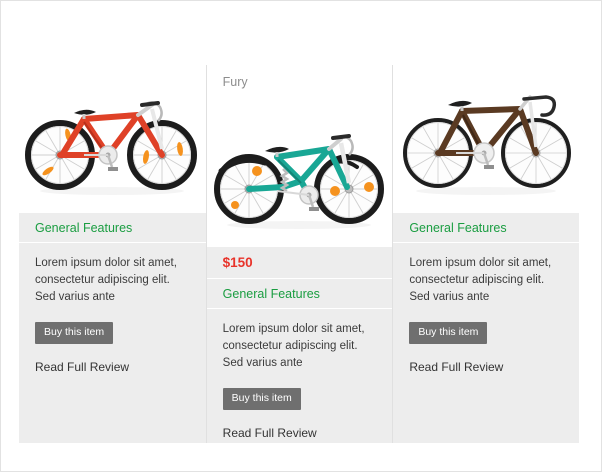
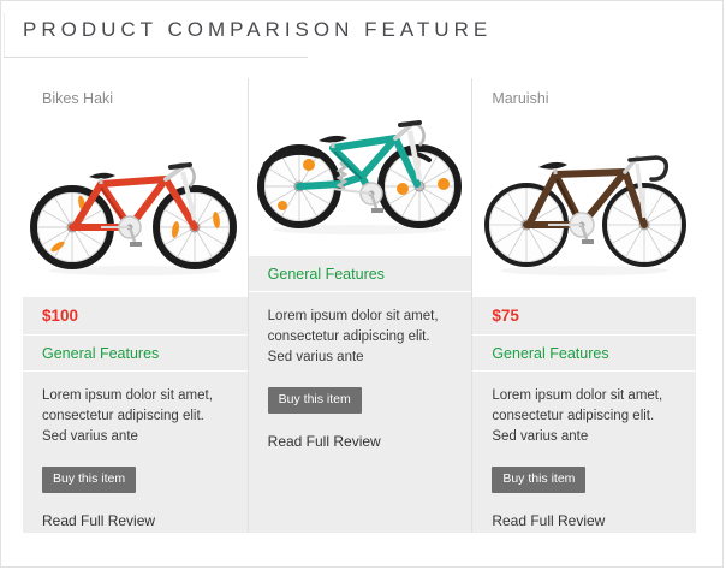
+ PRODUCT COMPARISON FEATURE
+ Bikes Haki
+ $100
  General Features
  Lorem ipsum dolor sit amet, consectetur adipiscing elit. Sed varius ante
  Buy this item
  Read Full Review
- Fury
- $150
  General Features
  Lorem ipsum dolor sit amet, consectetur adipiscing elit. Sed varius ante
  Buy this item
  Read Full Review
+ Maruishi
+ $75
  General Features
  Lorem ipsum dolor sit amet, consectetur adipiscing elit. Sed varius ante
  Buy this item
  Read Full Review
